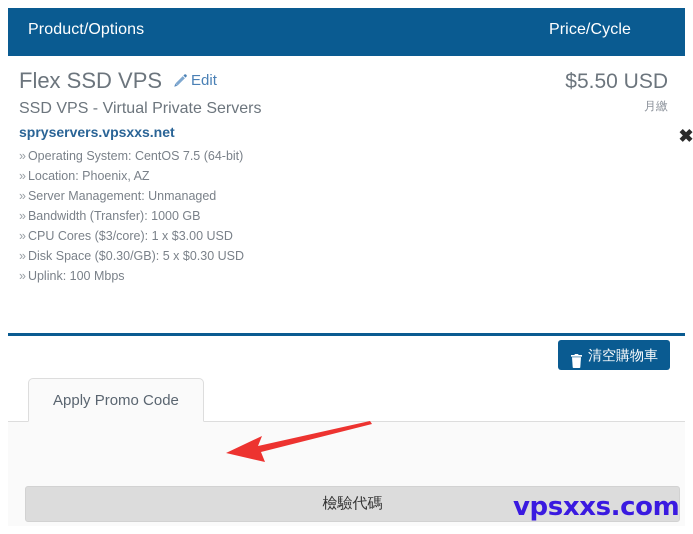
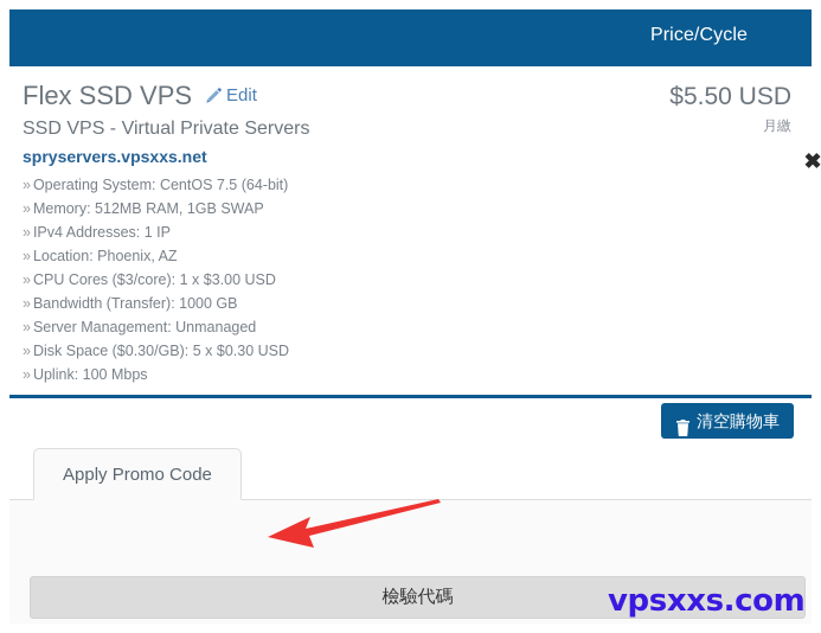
- Product/Options
  Price/Cycle
  Flex SSD VPS Edit
  SSD VPS - Virtual Private Servers
  spryservers.vpsxxs.net
  » Operating System: CentOS 7.5 (64-bit)
+ » Memory: 512MB RAM, 1GB SWAP
+ » IPv4 Addresses: 1 IP
  » Location: Phoenix, AZ
- » Server Management: Unmanaged
+ » CPU Cores ($3/core): 1 x $3.00 USD
  » Bandwidth (Transfer): 1000 GB
- » CPU Cores ($3/core): 1 x $3.00 USD
+ » Server Management: Unmanaged
  » Disk Space ($0.30/GB): 5 x $0.30 USD
  » Uplink: 100 Mbps
  $5.50 USD
  月繳
  ✖
  清空購物車
  Apply Promo Code
  檢驗代碼
  vpsxxs.com
